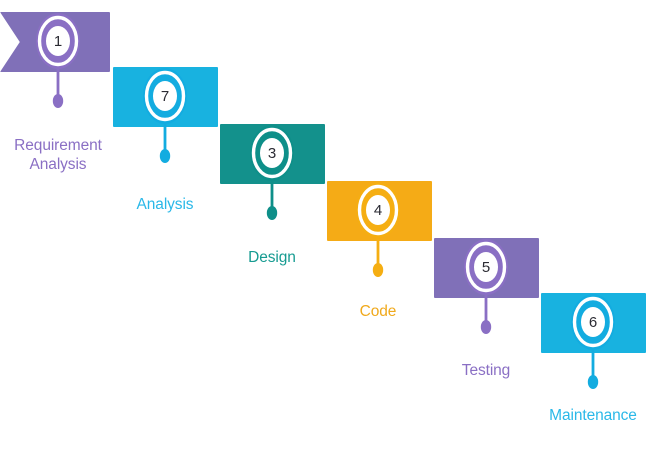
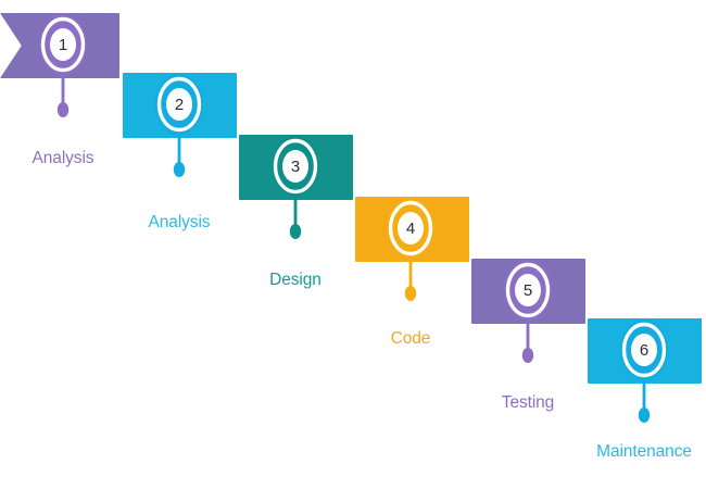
  1
- Requirement
  Analysis
- 7
+ 2
  Analysis
  3
  Design
  4
  Code
  5
  Testing
  6
  Maintenance
